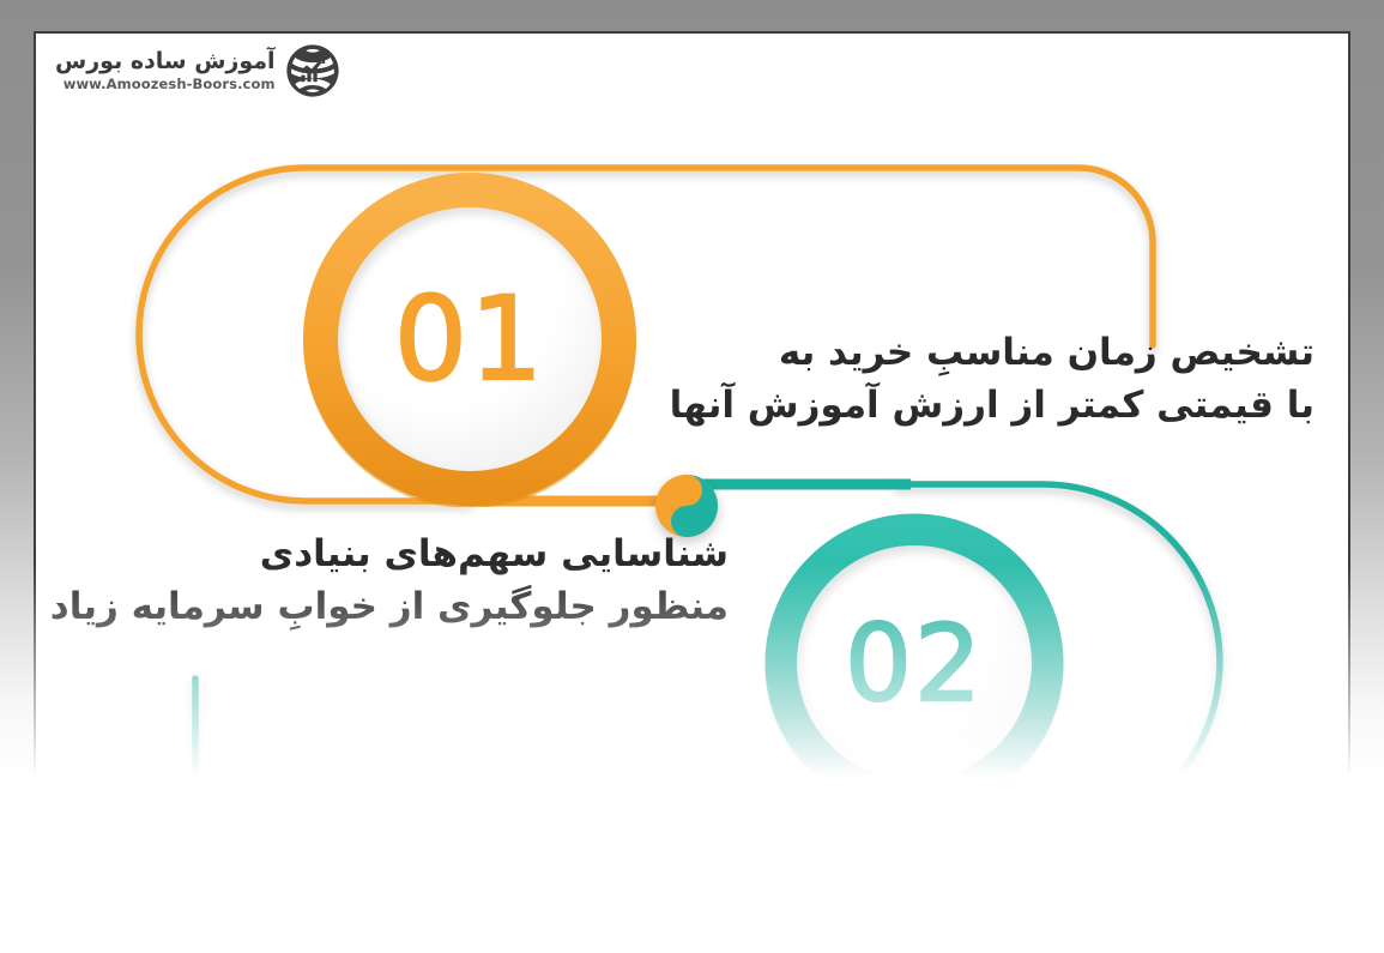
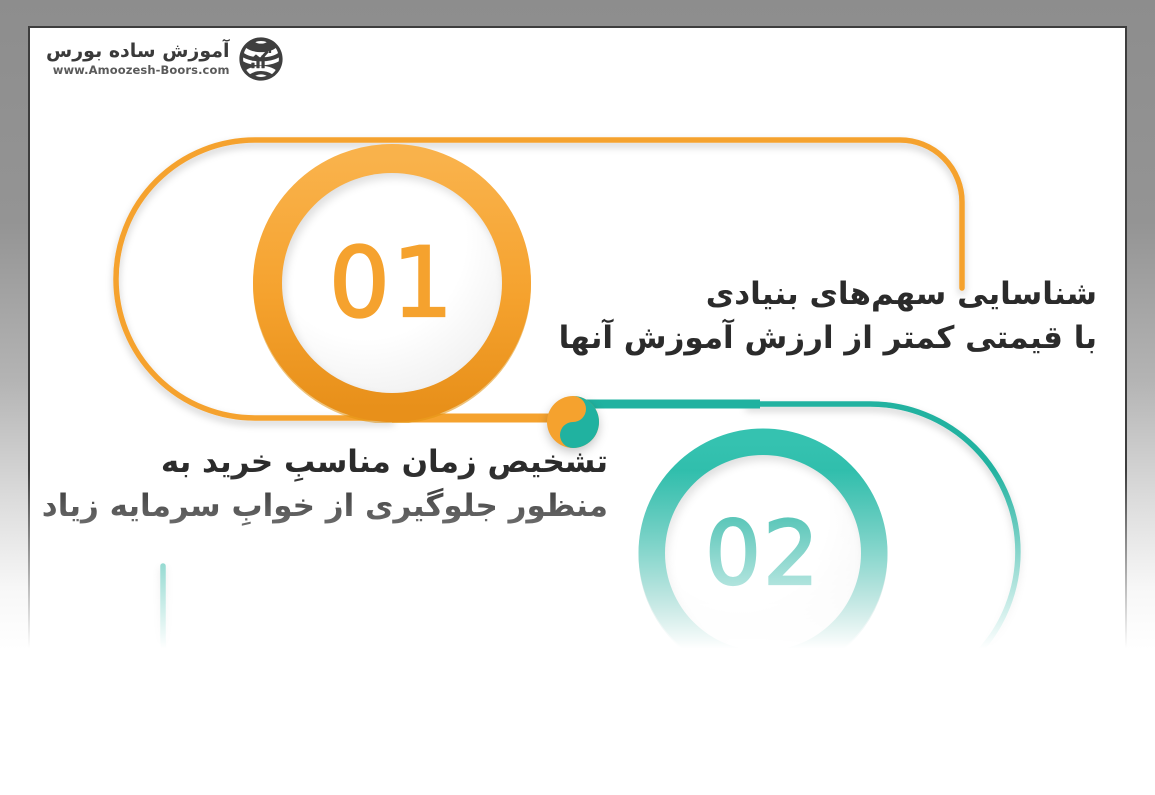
  آموزش ساده بورس
  www.Amoozesh-Boors.com
  01
- تشخیص زمان مناسبِ خرید به
+ شناسایی سهم‌های بنیادی
  با قیمتی کمتر از ارزش آموزش آنها
- شناسایی سهم‌های بنیادی
+ تشخیص زمان مناسبِ خرید به
